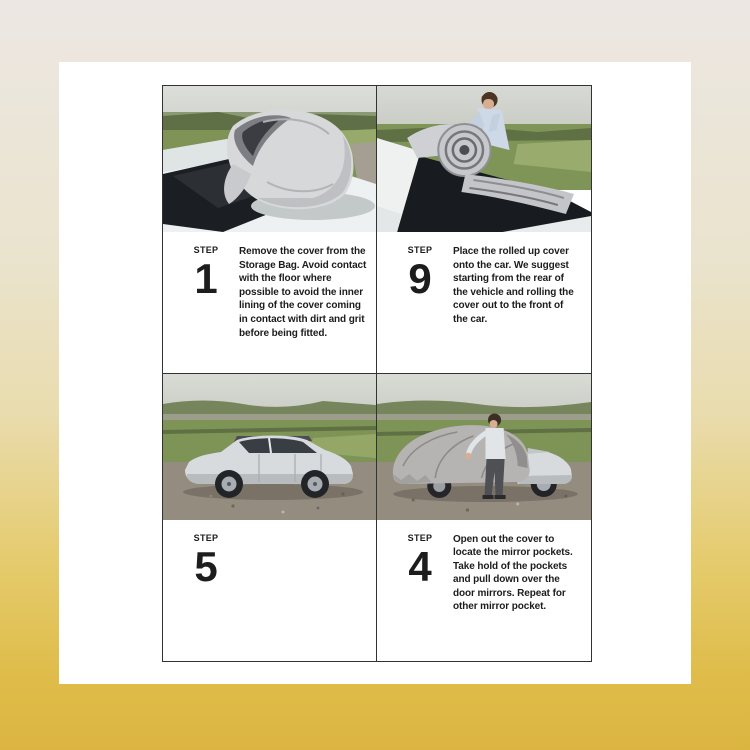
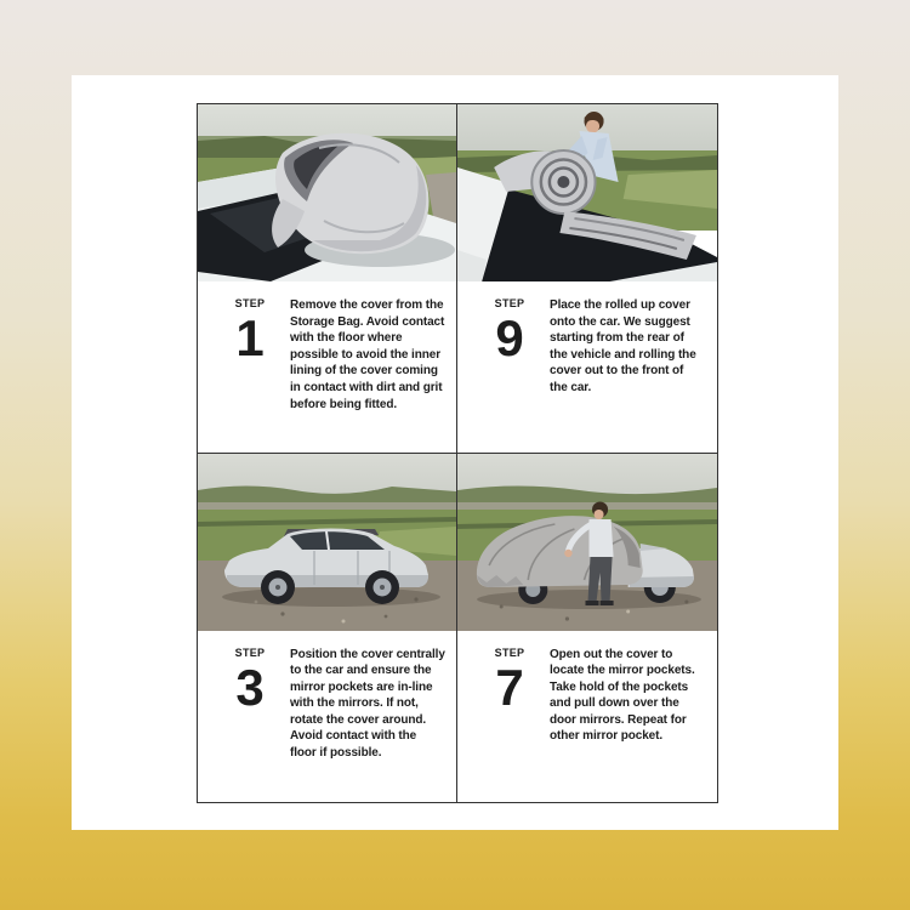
  STEP
  1
  Remove the cover from the
  Storage Bag. Avoid contact
  with the floor where
  possible to avoid the inner
  lining of the cover coming
  in contact with dirt and grit
  before being fitted.
  STEP
  9
  Place the rolled up cover
  onto the car. We suggest
  starting from the rear of
  the vehicle and rolling the
  cover out to the front of
  the car.
  STEP
- 5
+ 3
+ Position the cover centrally
+ to the car and ensure the
+ mirror pockets are in-line
+ with the mirrors. If not,
+ rotate the cover around.
+ Avoid contact with the
+ floor if possible.
  STEP
- 4
+ 7
  Open out the cover to
  locate the mirror pockets.
  Take hold of the pockets
  and pull down over the
  door mirrors. Repeat for
  other mirror pocket.
